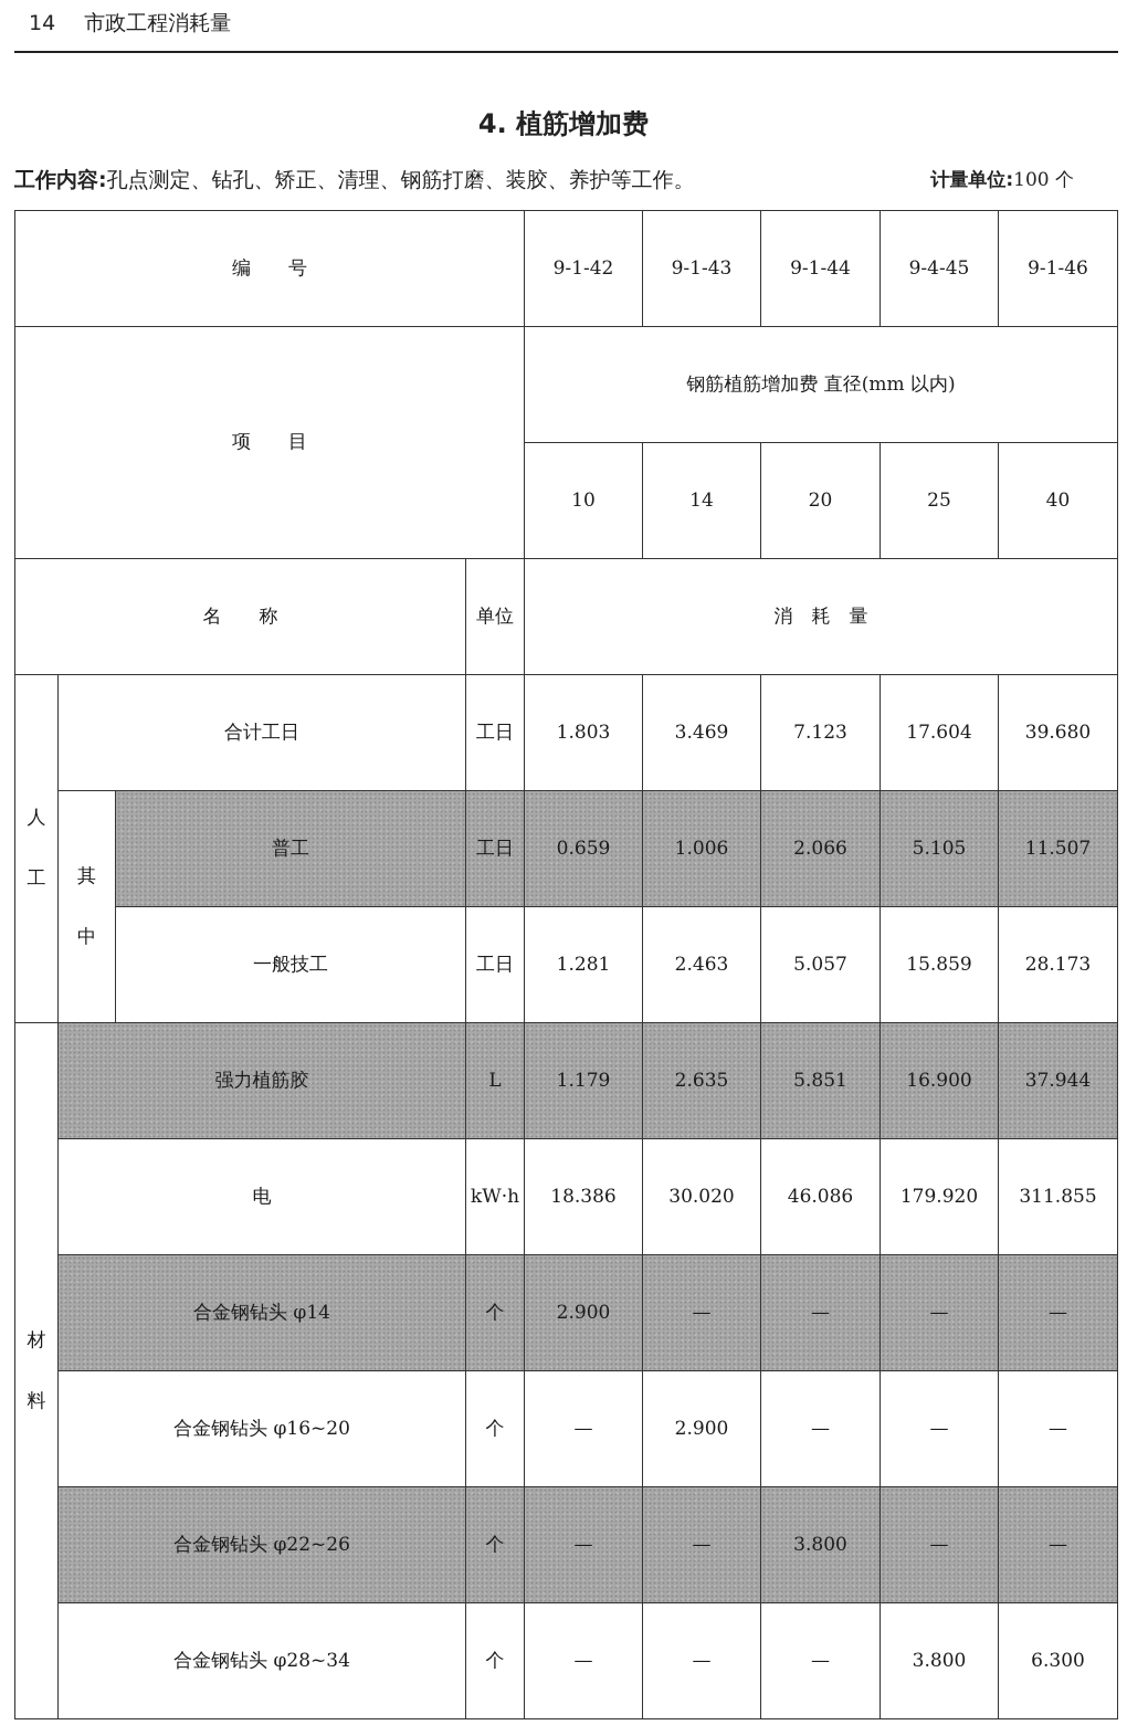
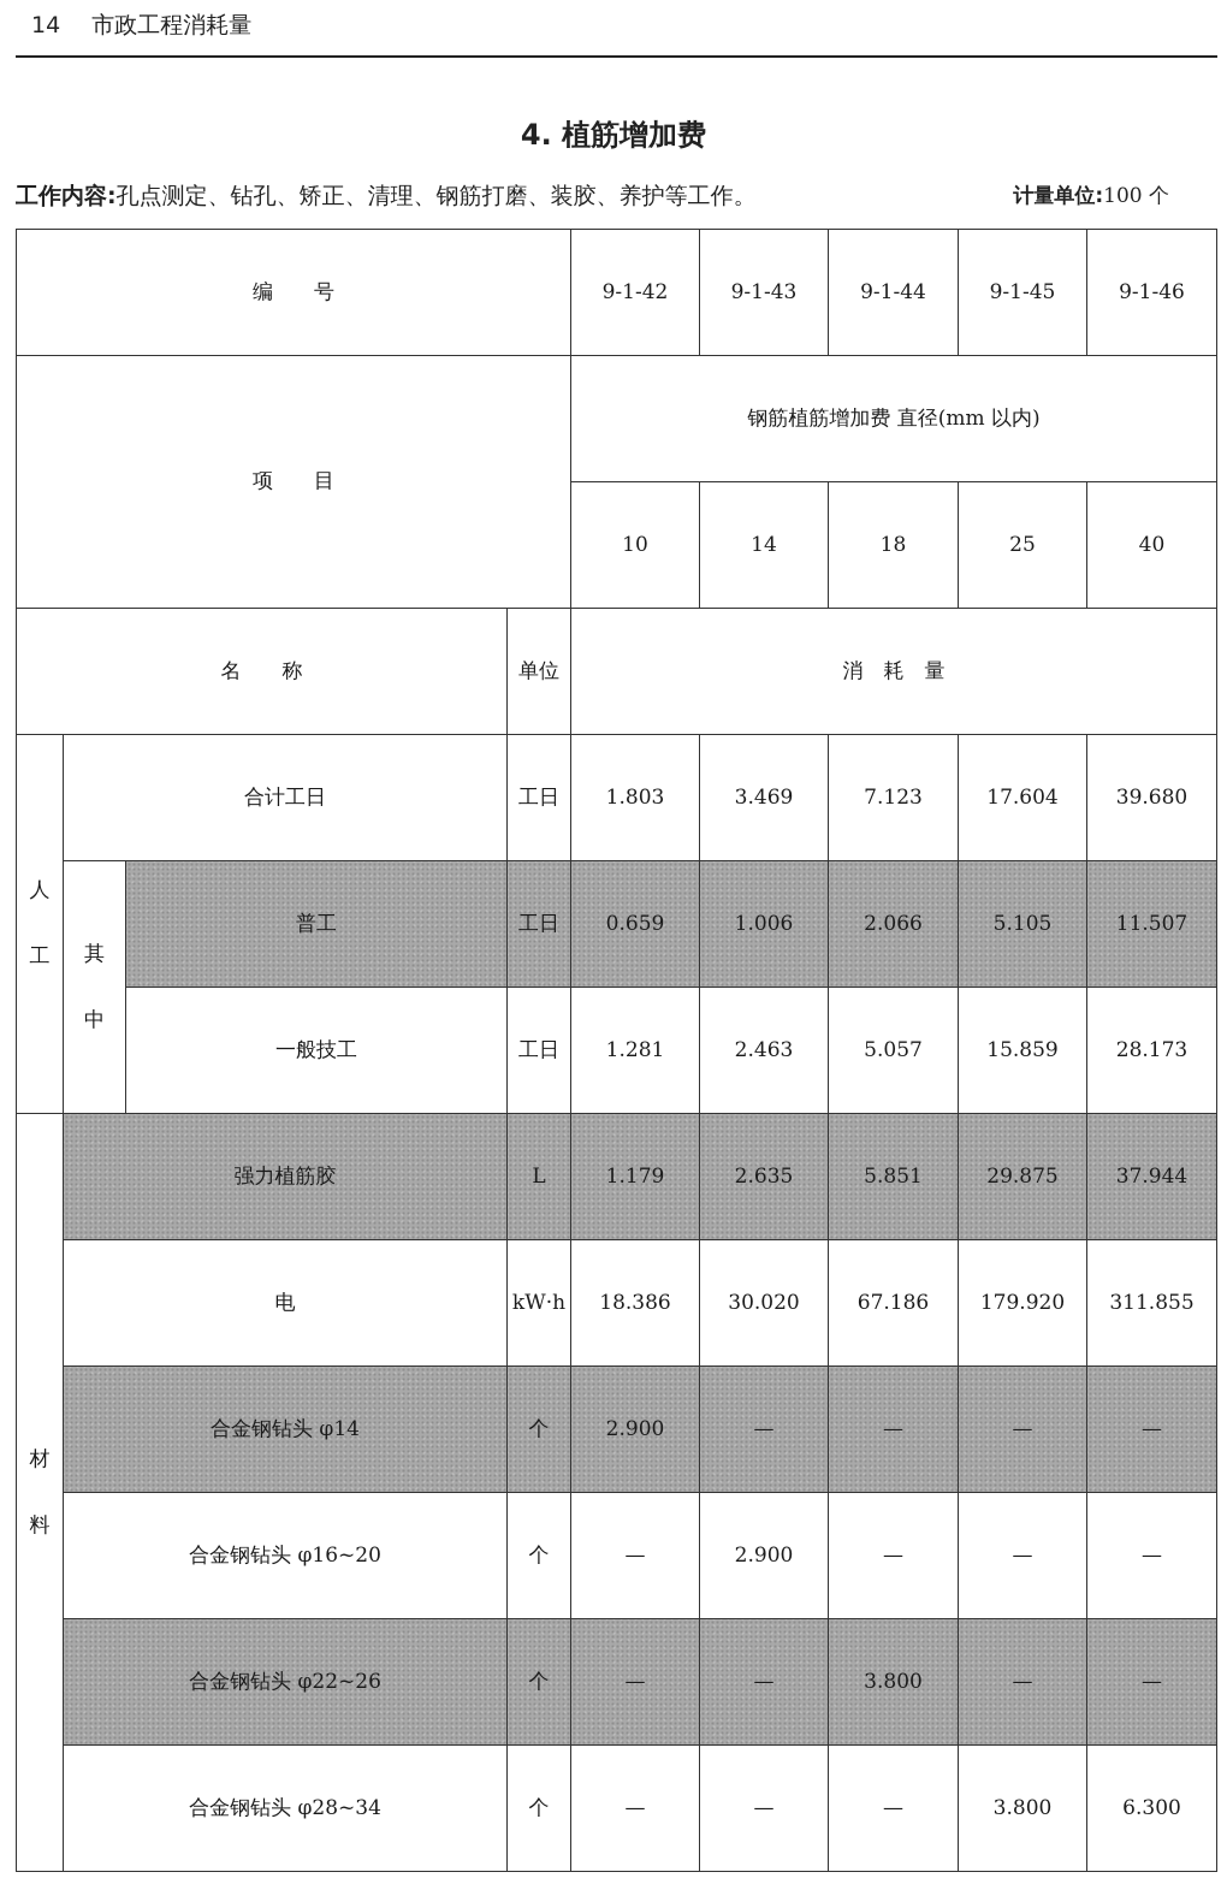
  14 市政工程消耗量
  4. 植筋增加费
  工作内容:孔点测定、钻孔、矫正、清理、钢筋打磨、装胶、养护等工作。
  计量单位:100 个
- 编 号	9-1-42	9-1-43	9-1-44	9-4-45	9-1-46
+ 编 号	9-1-42	9-1-43	9-1-44	9-1-45	9-1-46
  项 目	钢筋植筋增加费 直径(mm 以内)
- 10	14	20	25	40
+ 10	14	18	25	40
  名 称	单位	消 耗 量
  人工	合计工日	工日	1.803	3.469	7.123	17.604	39.680
  其中	普工	工日	0.659	1.006	2.066	5.105	11.507
  一般技工	工日	1.281	2.463	5.057	15.859	28.173
- 材料	强力植筋胶	L	1.179	2.635	5.851	16.900	37.944
+ 材料	强力植筋胶	L	1.179	2.635	5.851	29.875	37.944
- 电	kW·h	18.386	30.020	46.086	179.920	311.855
+ 电	kW·h	18.386	30.020	67.186	179.920	311.855
  合金钢钻头 φ14	个	2.900	—	—	—	—
  合金钢钻头 φ16~20	个	—	2.900	—	—	—
  合金钢钻头 φ22~26	个	—	—	3.800	—	—
  合金钢钻头 φ28~34	个	—	—	—	3.800	6.300
